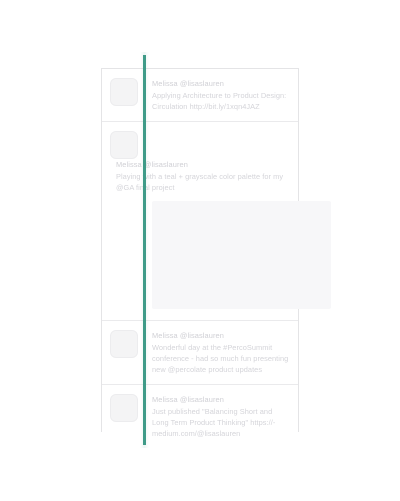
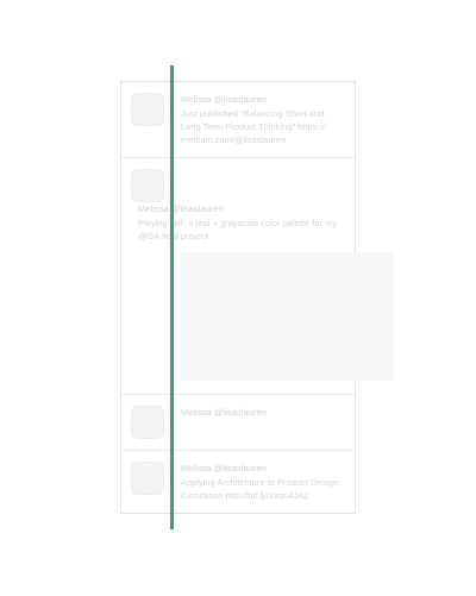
  Melissa @lisaslauren
- Applying Architecture to Product Design: Circulation http://bit.ly/1xqn4JAZ
+ Just published "Balancing Short and Long Term Product Thinking" https://-medium.com/@lisaslauren
  Melisslisaslauren
  Playingth a teal + grayscale color palette for my @GA fi project
  Melissa @lisaslauren
- Wonderful day at the #PercoSummit conference - had so much fun presenting new @percolate product updates
  Melissa @lisaslauren
- Just published "Balancing Short and Long Term Product Thinking" https://-medium.com/@lisaslauren
+ Applying Architecture to Product Design: Circulation http://bit.ly/1xqn4JAZ
